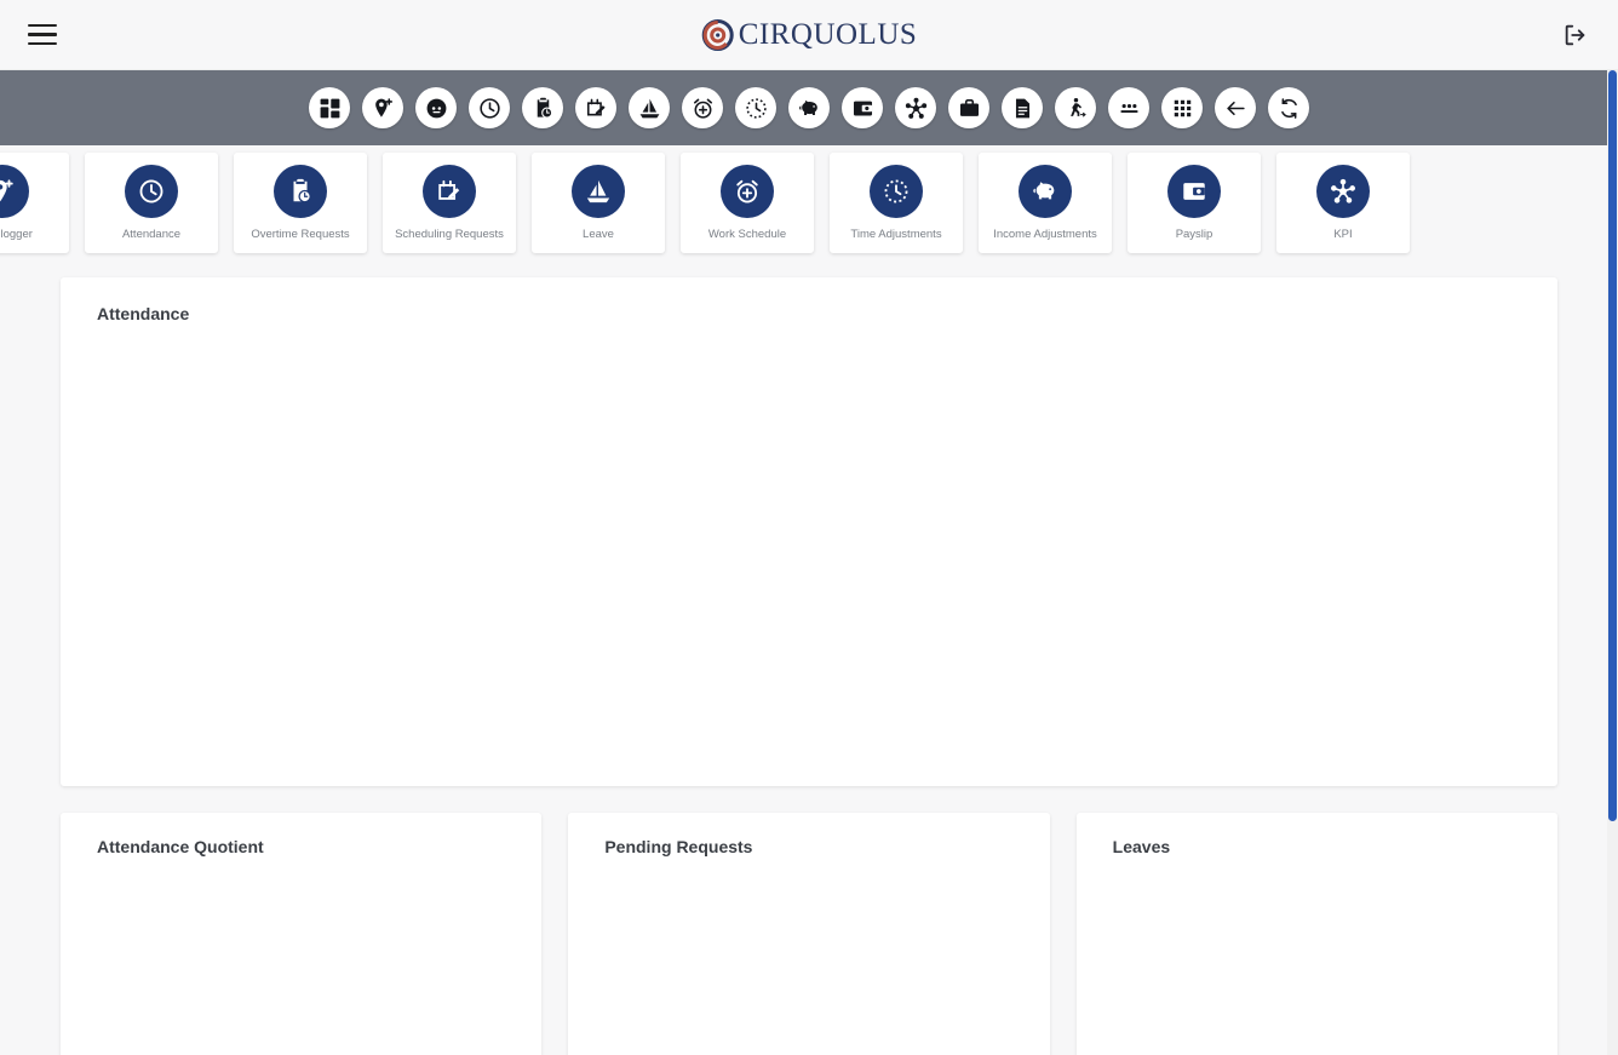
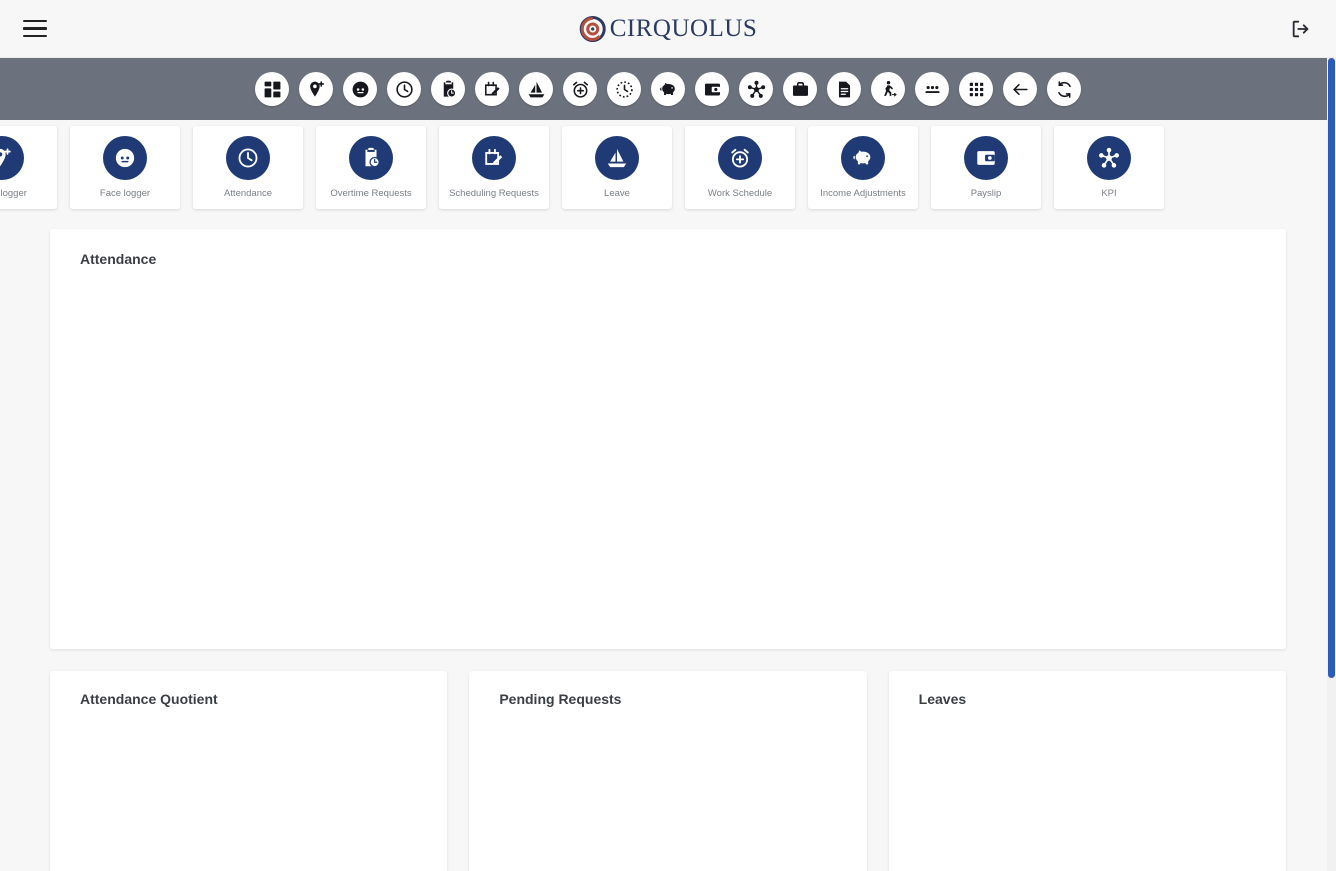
  CIRQUOLUS
+ Face logger
  Attendance
  Overtime Requests
  Scheduling Requests
  Leave
  Work Schedule
- Time Adjustments
  Income Adjustments
  Payslip
  KPI
  Attendance
  Attendance Quotient
  Pending Requests
  Leaves
